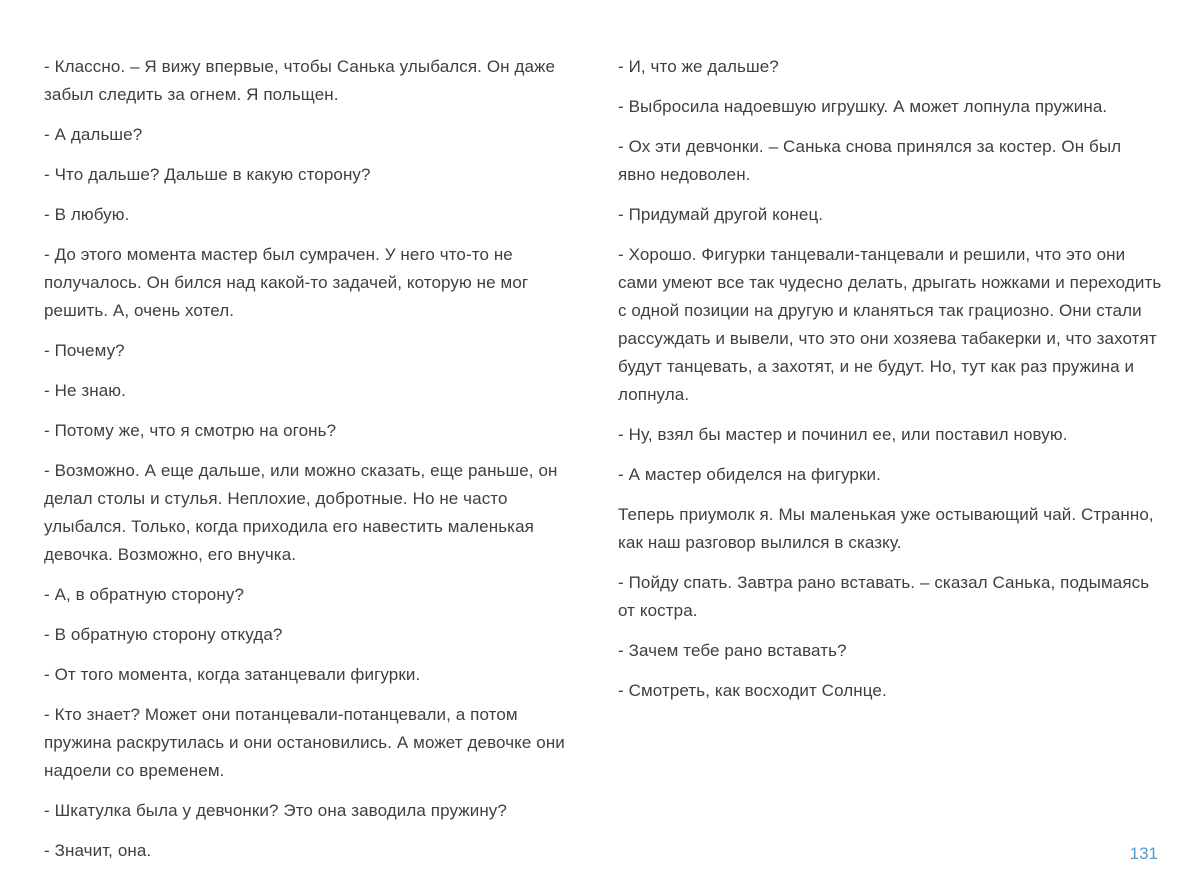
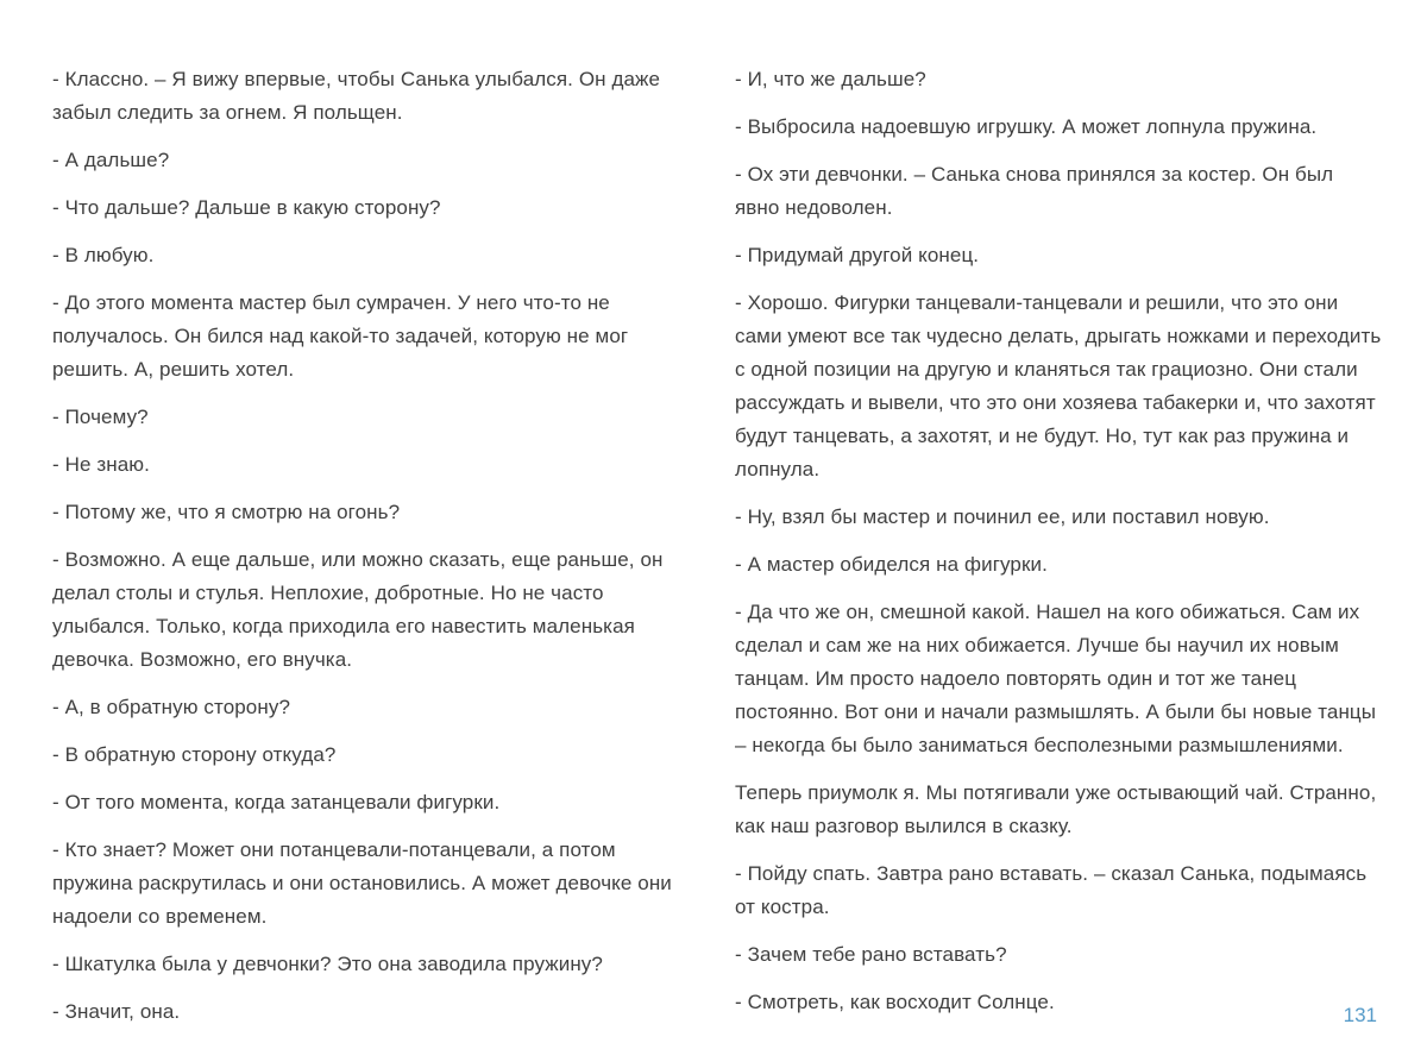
  - Классно. – Я вижу впервые, чтобы Санька улыбался. Он даже забыл следить за огнем. Я польщен.
  - А дальше?
  - Что дальше? Дальше в какую сторону?
  - В любую.
- - До этого момента мастер был сумрачен. У него что-то не получалось. Он бился над какой-то задачей, которую не мог решить. А, очень хотел.
+ - До этого момента мастер был сумрачен. У него что-то не получалось. Он бился над какой-то задачей, которую не мог решить. А, решить хотел.
  - Почему?
  - Не знаю.
  - Потому же, что я смотрю на огонь?
  - Возможно. А еще дальше, или можно сказать, еще раньше, он делал столы и стулья. Неплохие, добротные. Но не часто улыбался. Только, когда приходила его навестить маленькая девочка. Возможно, его внучка.
  - А, в обратную сторону?
  - В обратную сторону откуда?
  - От того момента, когда затанцевали фигурки.
  - Кто знает? Может они потанцевали-потанцевали, а потом пружина раскрутилась и они остановились. А может девочке они надоели со временем.
  - Шкатулка была у девчонки? Это она заводила пружину?
  - Значит, она.
  - И, что же дальше?
  - Выбросила надоевшую игрушку. А может лопнула пружина.
  - Ох эти девчонки. – Санька снова принялся за костер. Он был явно недоволен.
  - Придумай другой конец.
  - Хорошо. Фигурки танцевали-танцевали и решили, что это они сами умеют все так чудесно делать, дрыгать ножками и переходить с одной позиции на другую и кланяться так грациозно. Они стали рассуждать и вывели, что это они хозяева табакерки и, что захотят будут танцевать, а захотят, и не будут. Но, тут как раз пружина и лопнула.
  - Ну, взял бы мастер и починил ее, или поставил новую.
  - А мастер обиделся на фигурки.
+ - Да что же он, смешной какой. Нашел на кого обижаться. Сам их сделал и сам же на них обижается. Лучше бы научил их новым танцам. Им просто надоело повторять один и тот же танец постоянно. Вот они и начали размышлять. А были бы новые танцы – некогда бы было заниматься бесполезными размышлениями.
- Теперь приумолк я. Мы маленькая уже остывающий чай. Странно, как наш разговор вылился в сказку.
+ Теперь приумолк я. Мы потягивали уже остывающий чай. Странно, как наш разговор вылился в сказку.
  - Пойду спать. Завтра рано вставать. – сказал Санька, подымаясь от костра.
  - Зачем тебе рано вставать?
  - Смотреть, как восходит Солнце.
  131
